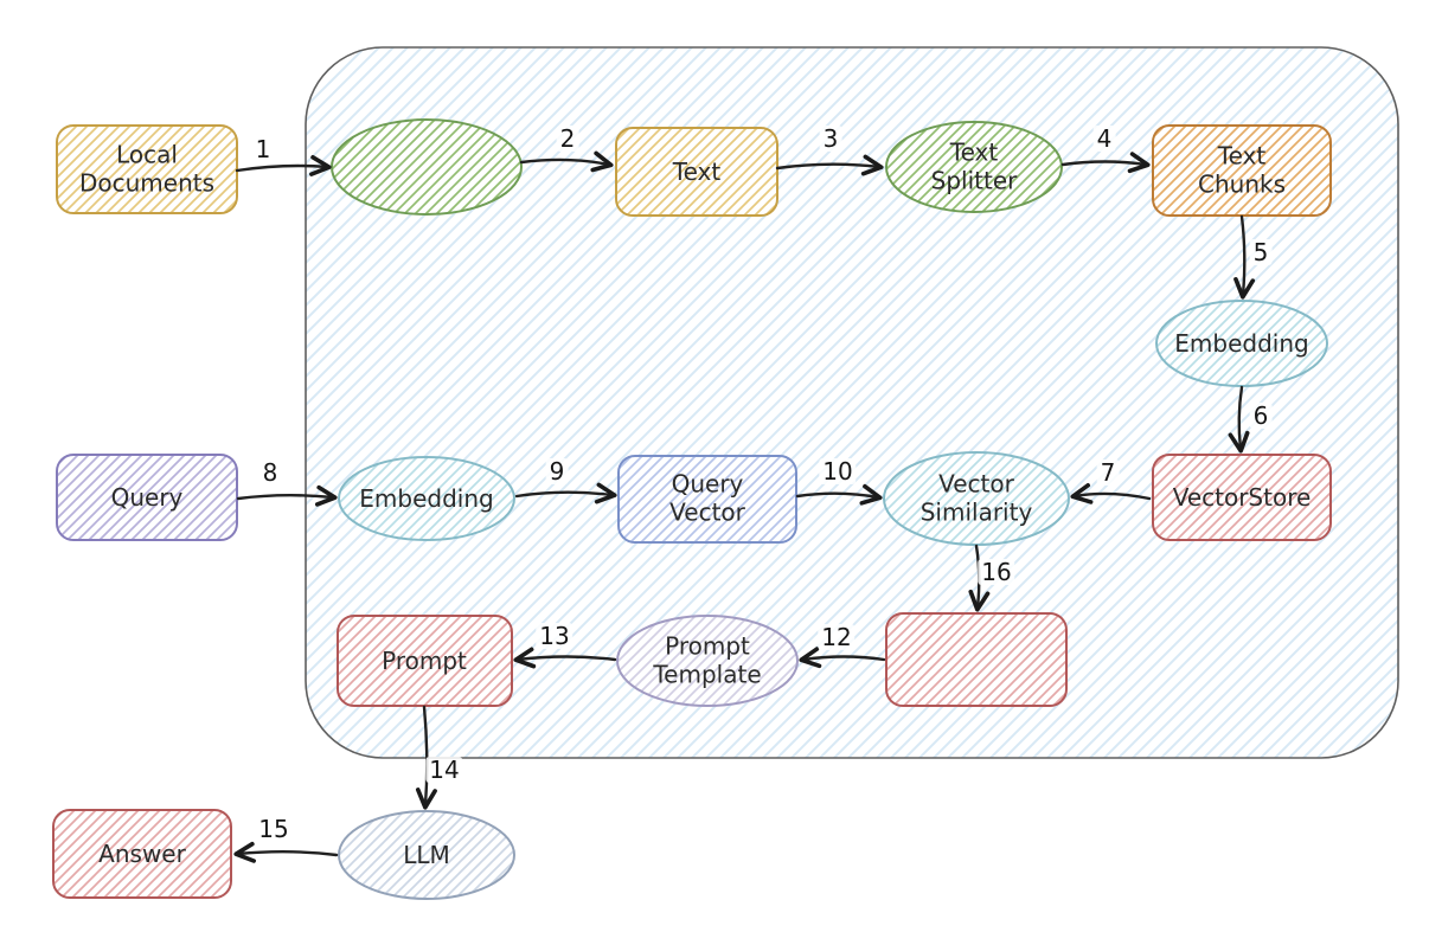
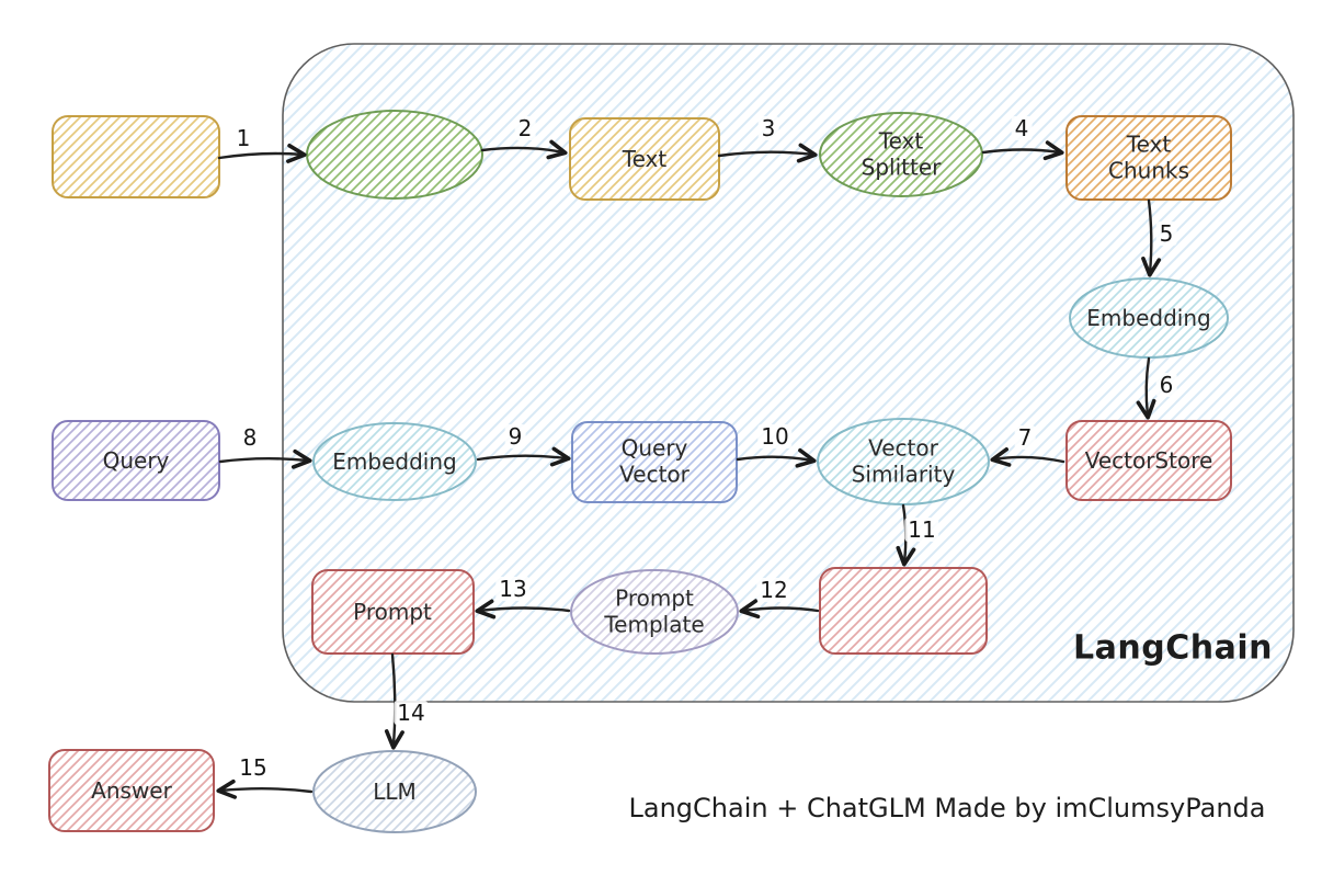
- Local
- Documents
  Text
  Text
  Splitter
  Text
  Chunks
  Embedding
  VectorStore
  Query
  Embedding
  Query
  Vector
  Vector
  Similarity
  Prompt
  Template
  Prompt
  LLM
  Answer
  1
  2
  3
  4
  5
  6
  7
  8
  9
  10
- 16
+ 11
  12
  13
  14
  15
+ LangChain
+ LangChain + ChatGLM Made by imClumsyPanda
